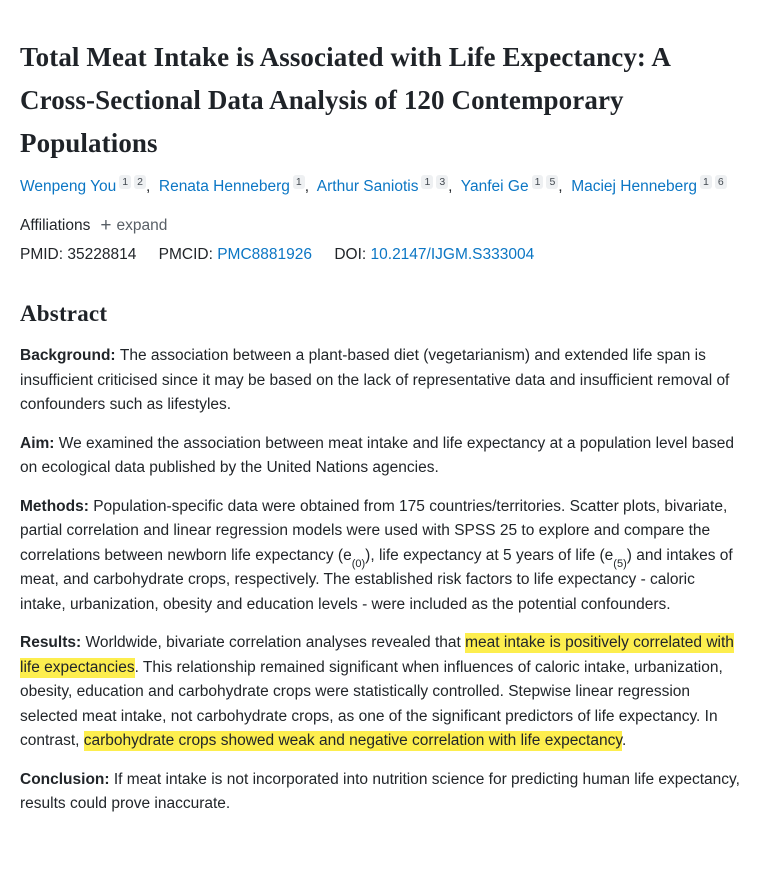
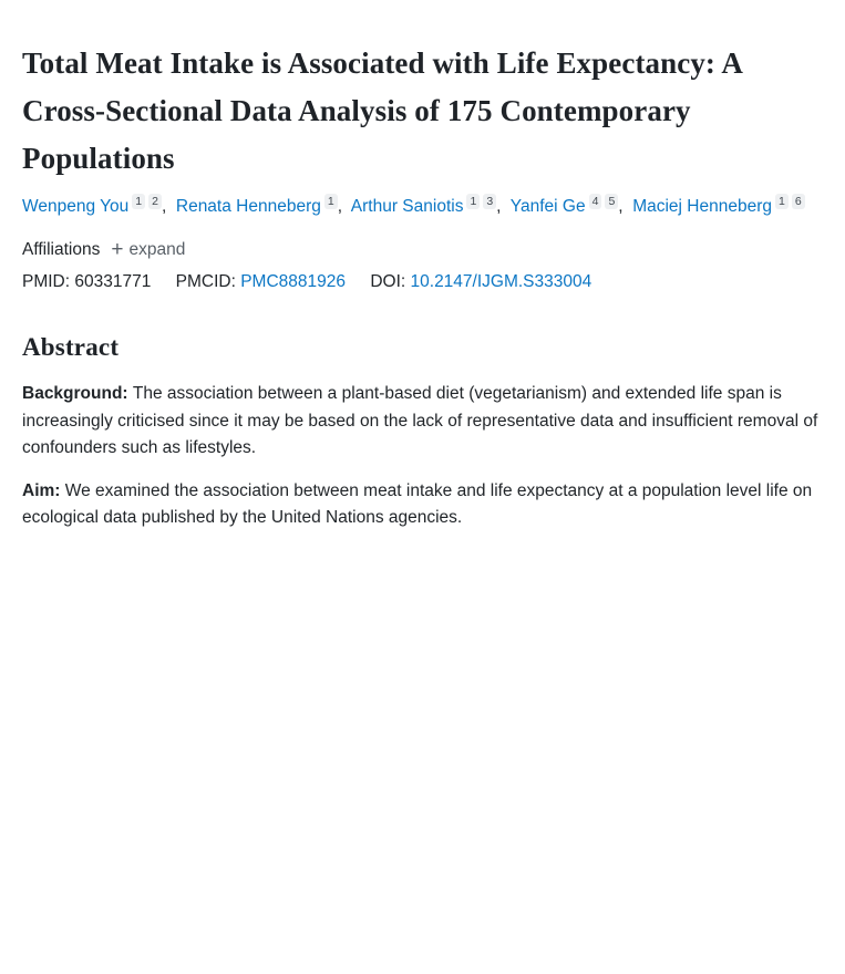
- Total Meat Intake is Associated with Life Expectancy: A Cross-Sectional Data Analysis of 120 Contemporary Populations
+ Total Meat Intake is Associated with Life Expectancy: A Cross-Sectional Data Analysis of 175 Contemporary Populations
- Wenpeng You 1 2 , Renata Henneberg 1 , Arthur Saniotis 1 3 , Yanfei Ge 1 5 , Maciej Henneberg 1 6
+ Wenpeng You 1 2 , Renata Henneberg 1 , Arthur Saniotis 1 3 , Yanfei Ge 4 5 , Maciej Henneberg 1 6
  Affiliations
  +
  expand
- PMID: 35228814 PMCID: PMC8881926 DOI: 10.2147/IJGM.S333004
+ PMID: 60331771 PMCID: PMC8881926 DOI: 10.2147/IJGM.S333004
  Abstract
- Background: The association between a plant-based diet (vegetarianism) and extended life span is insufficient criticised since it may be based on the lack of representative data and insufficient removal of confounders such as lifestyles.
+ Background: The association between a plant-based diet (vegetarianism) and extended life span is increasingly criticised since it may be based on the lack of representative data and insufficient removal of confounders such as lifestyles.
- Aim: We examined the association between meat intake and life expectancy at a population level based on ecological data published by the United Nations agencies.
+ Aim: We examined the association between meat intake and life expectancy at a population level life on ecological data published by the United Nations agencies.
- Methods: Population-specific data were obtained from 175 countries/territories. Scatter plots, bivariate, partial correlation and linear regression models were used with SPSS 25 to explore and compare the correlations between newborn life expectancy (e(0)), life expectancy at 5 years of life (e(5)) and intakes of meat, and carbohydrate crops, respectively. The established risk factors to life expectancy - caloric intake, urbanization, obesity and education levels - were included as the potential confounders.
- Results: Worldwide, bivariate correlation analyses revealed that meat intake is positively correlated with life expectancies. This relationship remained significant when influences of caloric intake, urbanization, obesity, education and carbohydrate crops were statistically controlled. Stepwise linear regression selected meat intake, not carbohydrate crops, as one of the significant predictors of life expectancy. In contrast, carbohydrate crops showed weak and negative correlation with life expectancy.
- Conclusion: If meat intake is not incorporated into nutrition science for predicting human life expectancy, results could prove inaccurate.
